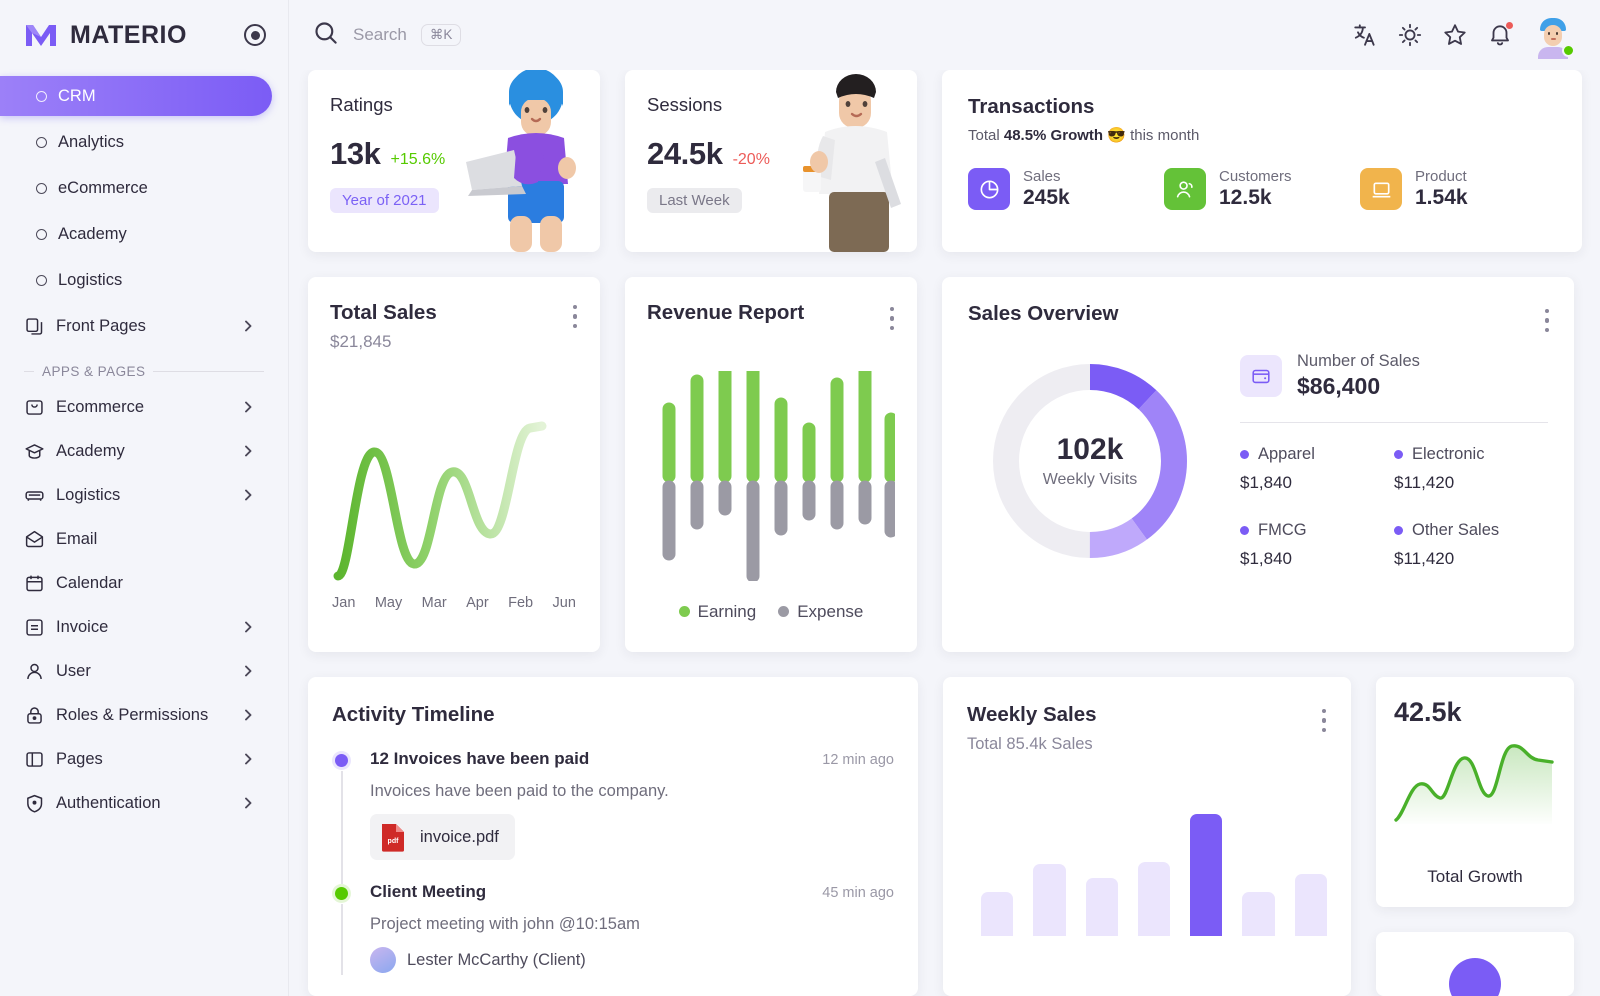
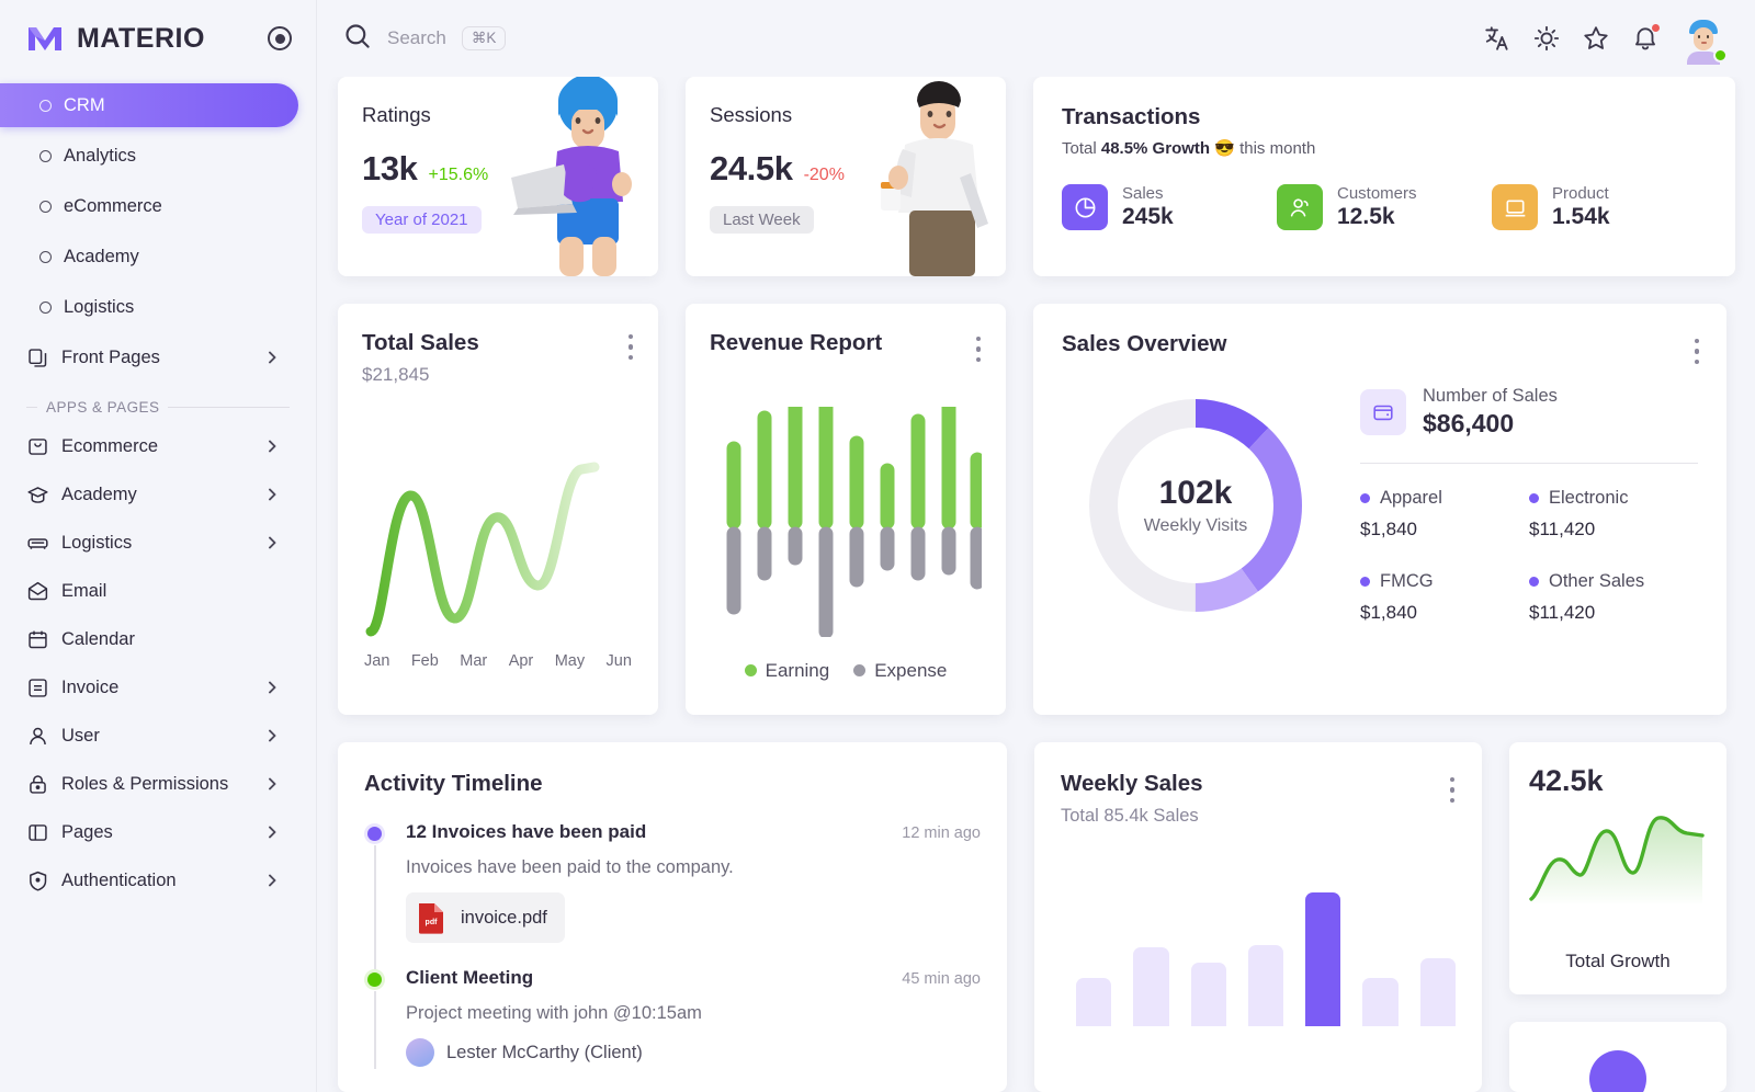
  MATERIO
  CRM
  Analytics
  eCommerce
  Academy
  Logistics
  Front Pages
  APPS & PAGES
  Ecommerce
  Academy
  Logistics
  Email
  Calendar
  Invoice
  User
  Roles & Permissions
  Pages
  Authentication
  Search
  ⌘K
  Ratings
  13k
  +15.6%
  Year of 2021
  Sessions
  24.5k
  -20%
  Last Week
  Transactions
  Total 48.5% Growth 😎 this month
  Sales
  245k
  Customers
  12.5k
  Product
  1.54k
  Total Sales
  $21,845
  Jan
- May
+ Feb
  Mar
  Apr
- Feb
+ May
  Jun
  Revenue Report
  Earning
  Expense
  Sales Overview
  102k
  Weekly Visits
  Number of Sales
  $86,400
  Apparel
  $1,840
  Electronic
  $11,420
  FMCG
  $1,840
  Other Sales
  $11,420
  Activity Timeline
  12 Invoices have been paid
  12 min ago
  Invoices have been paid to the company.
  invoice.pdf
  Client Meeting
  45 min ago
  Project meeting with john @10:15am
  Lester McCarthy (Client)
  Weekly Sales
  Total 85.4k Sales
  42.5k
  Total Growth
